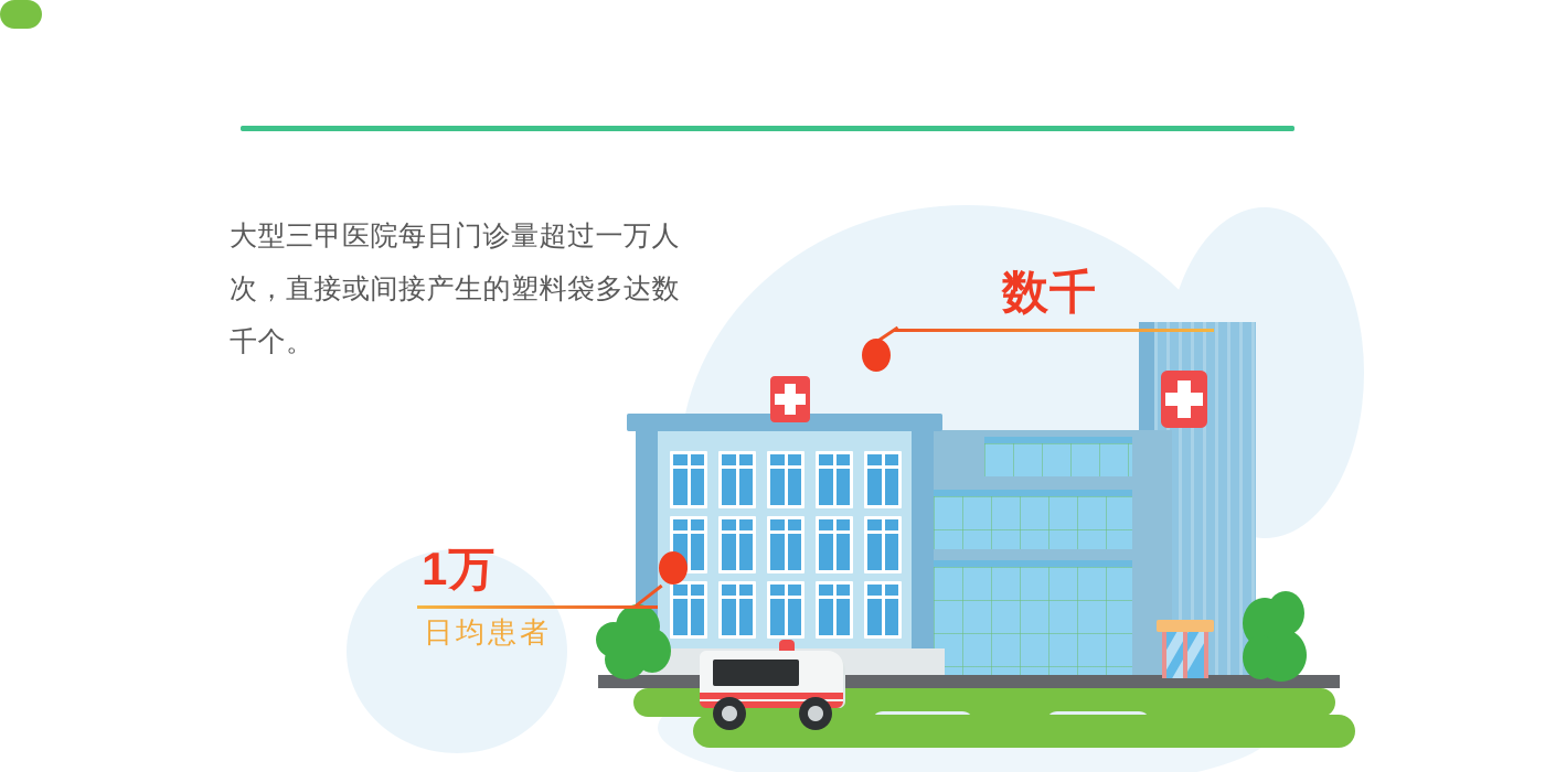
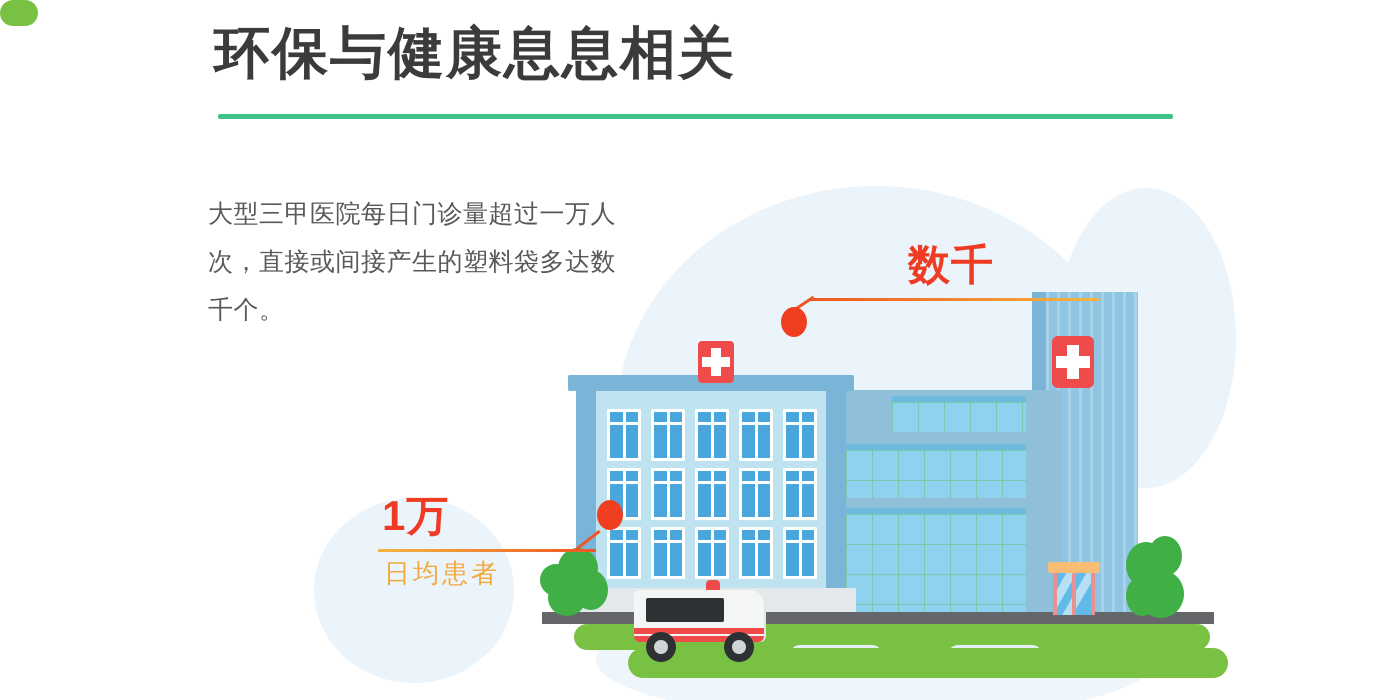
+ 环保与健康息息相关
  大型三甲医院每日门诊量超过一万人次，直接或间接产生的塑料袋多达数千个。
  数千
  1万
  日均患者
